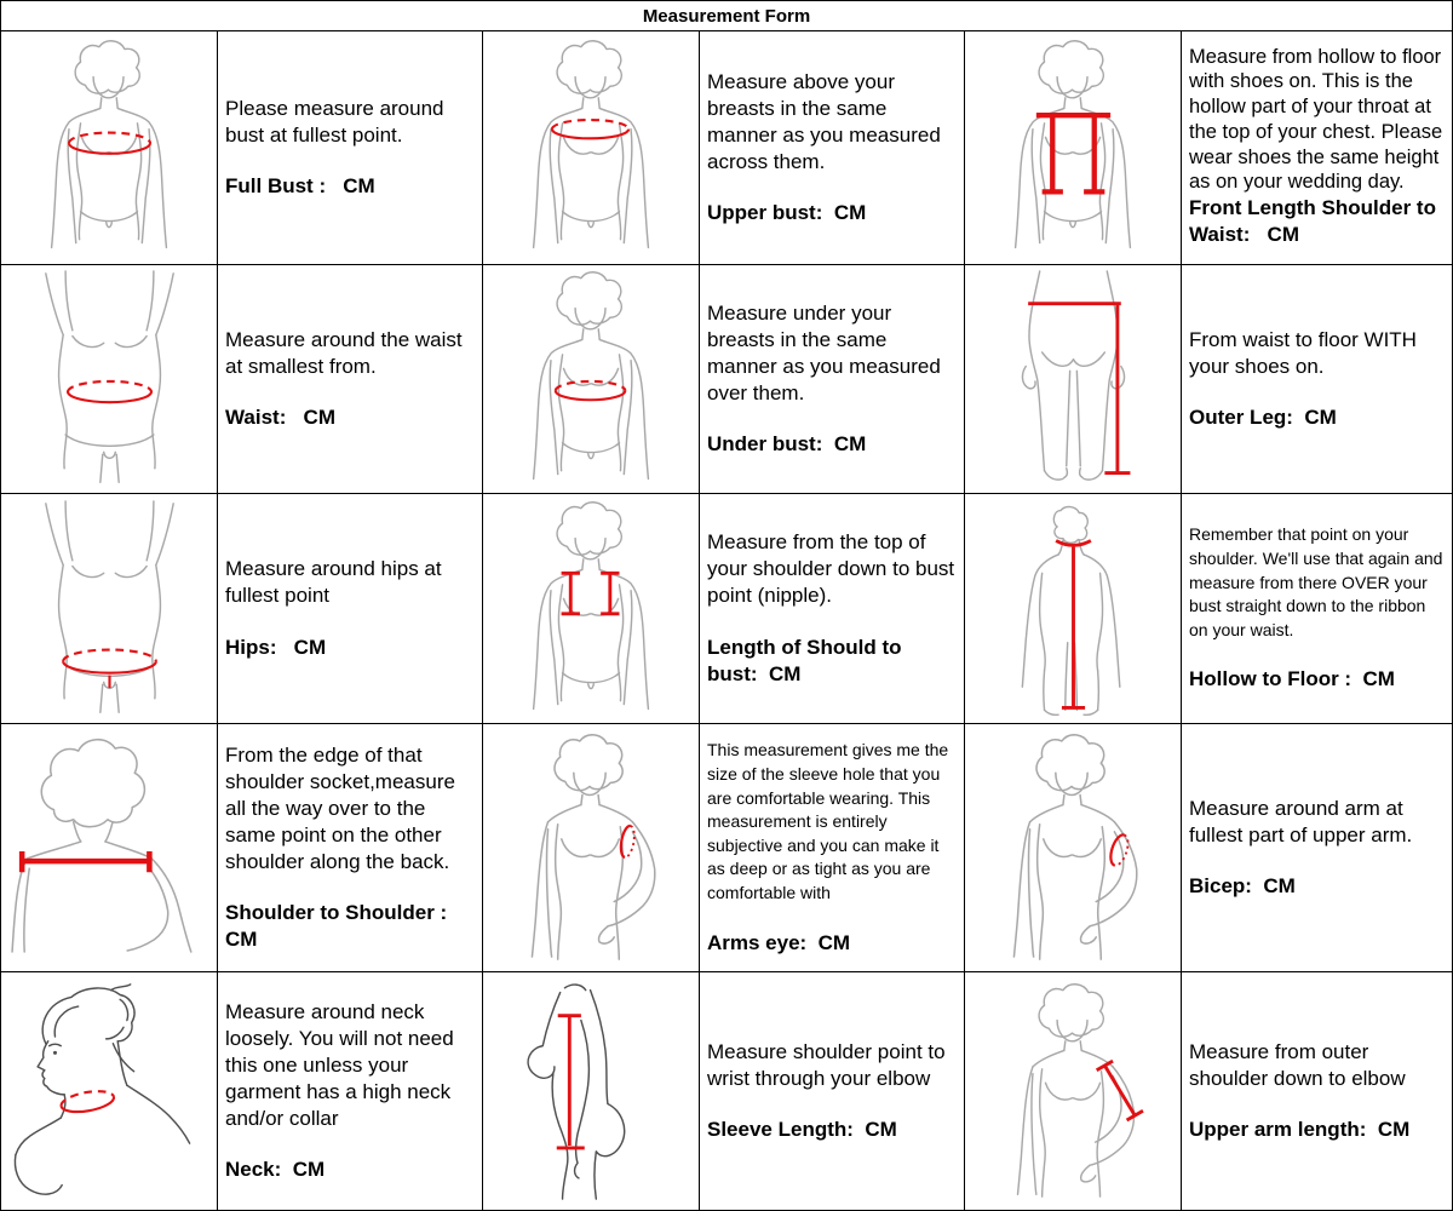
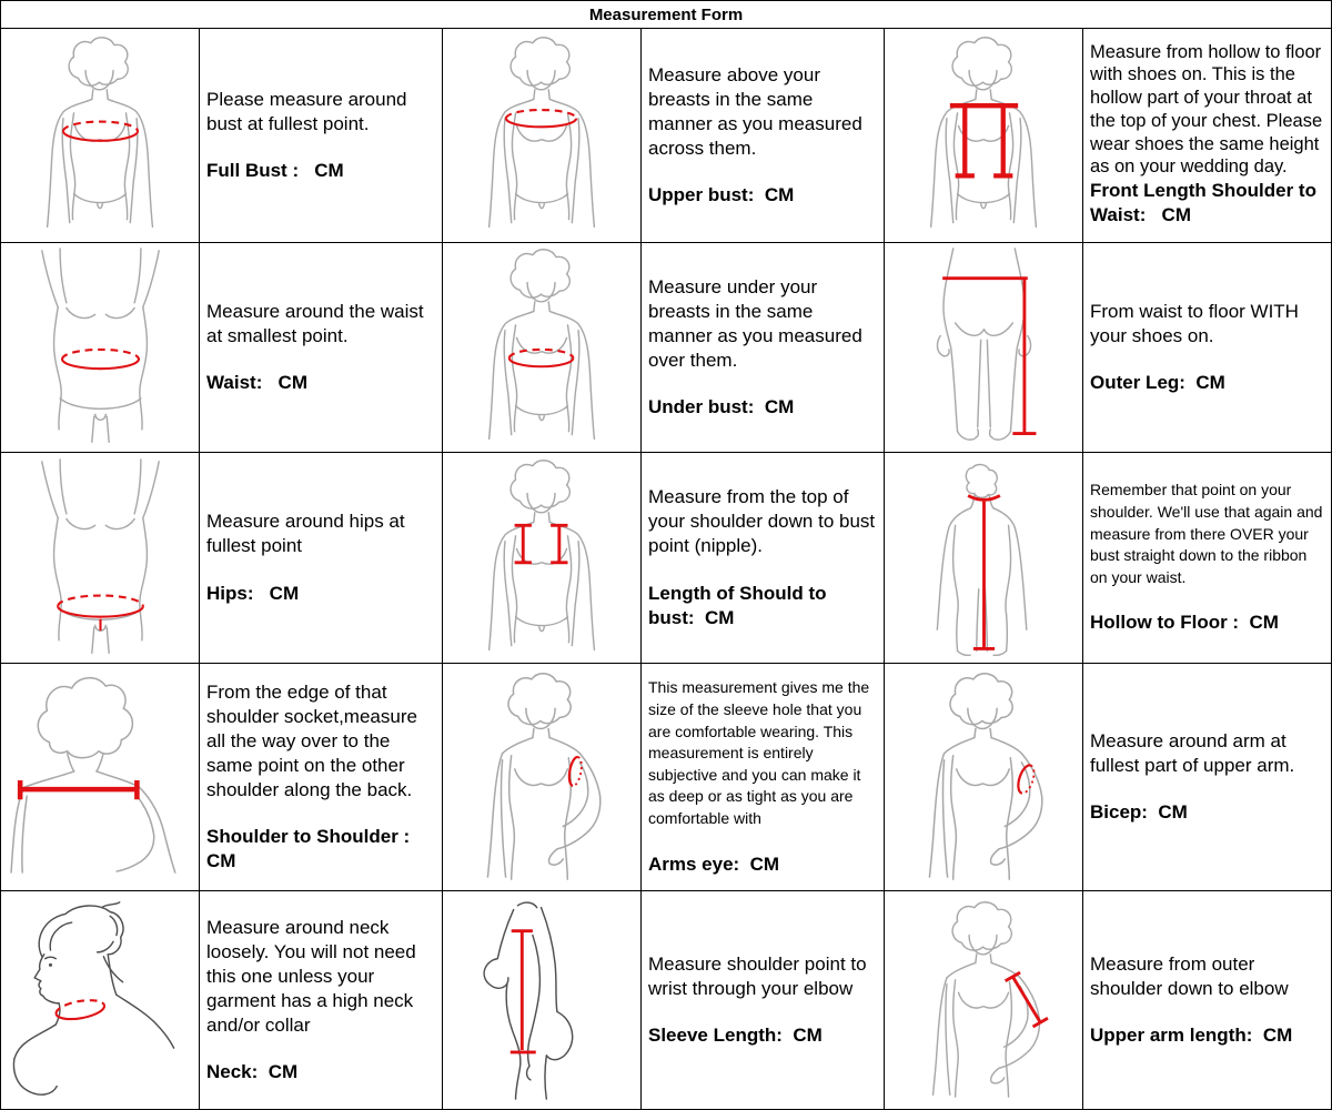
  Measurement Form
  Please measure around bust at fullest point.
  Full Bust : CM
  Measure above your breasts in the same manner as you measured across them.
  Upper bust: CM
  Measure from hollow to floor with shoes on. This is the hollow part of your throat at the top of your chest. Please wear shoes the same height as on your wedding day.
  Front Length Shoulder to Waist: CM
- Measure around the waist at smallest from.
+ Measure around the waist at smallest point.
  Waist: CM
  Measure under your breasts in the same manner as you measured over them.
  Under bust: CM
  From waist to floor WITH your shoes on.
  Outer Leg: CM
  Measure around hips at fullest point
  Hips: CM
  Measure from the top of your shoulder down to bust point (nipple).
  Length of Should to bust: CM
  Remember that point on your shoulder. We'll use that again and measure from there OVER your bust straight down to the ribbon on your waist.
  Hollow to Floor : CM
  From the edge of that shoulder socket,measure all the way over to the same point on the other shoulder along the back.
  Shoulder to Shoulder : CM
  This measurement gives me the size of the sleeve hole that you are comfortable wearing. This measurement is entirely subjective and you can make it as deep or as tight as you are comfortable with
  Arms eye: CM
  Measure around arm at fullest part of upper arm.
  Bicep: CM
  Measure around neck loosely. You will not need this one unless your garment has a high neck and/or collar
  Neck: CM
  Measure shoulder point to wrist through your elbow
  Sleeve Length: CM
  Measure from outer shoulder down to elbow
  Upper arm length: CM
